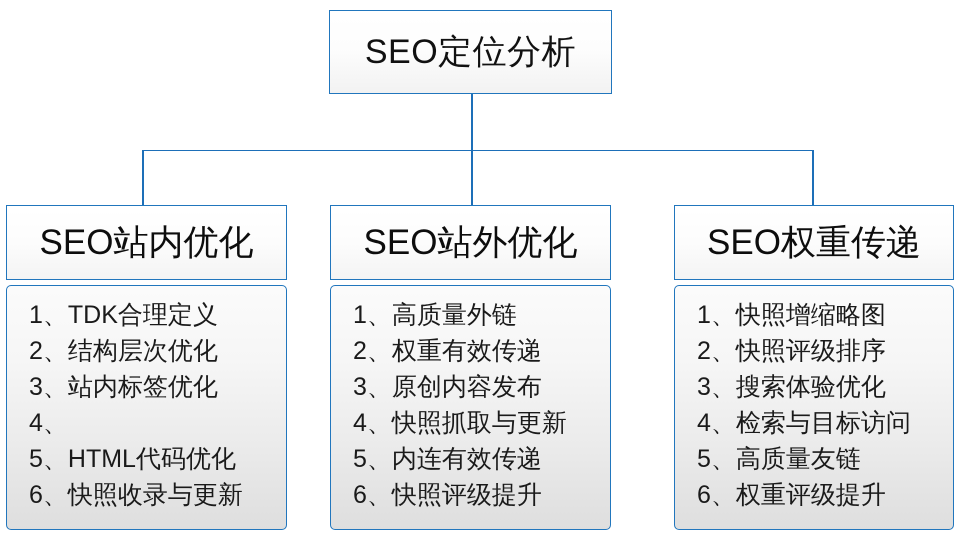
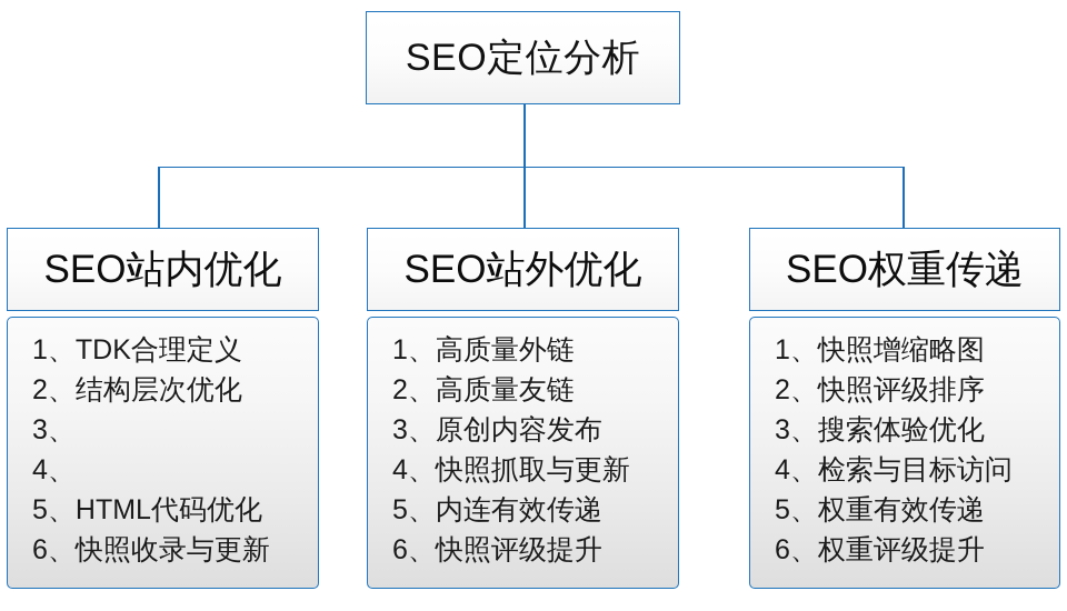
  SEO定位分析
  SEO站内优化
  1、
  TDK合理定义
  2、
  结构层次优化
  3、
- 站内标签优化
  4、
  5、
  HTML代码优化
  6、
  快照收录与更新
  SEO站外优化
  1、
  高质量外链
  2、
- 权重有效传递
+ 高质量友链
  3、
  原创内容发布
  4、
  快照抓取与更新
  5、
  内连有效传递
  6、
  快照评级提升
  SEO权重传递
  1、
  快照增缩略图
  2、
  快照评级排序
  3、
  搜索体验优化
  4、
  检索与目标访问
  5、
- 高质量友链
+ 权重有效传递
  6、
  权重评级提升
